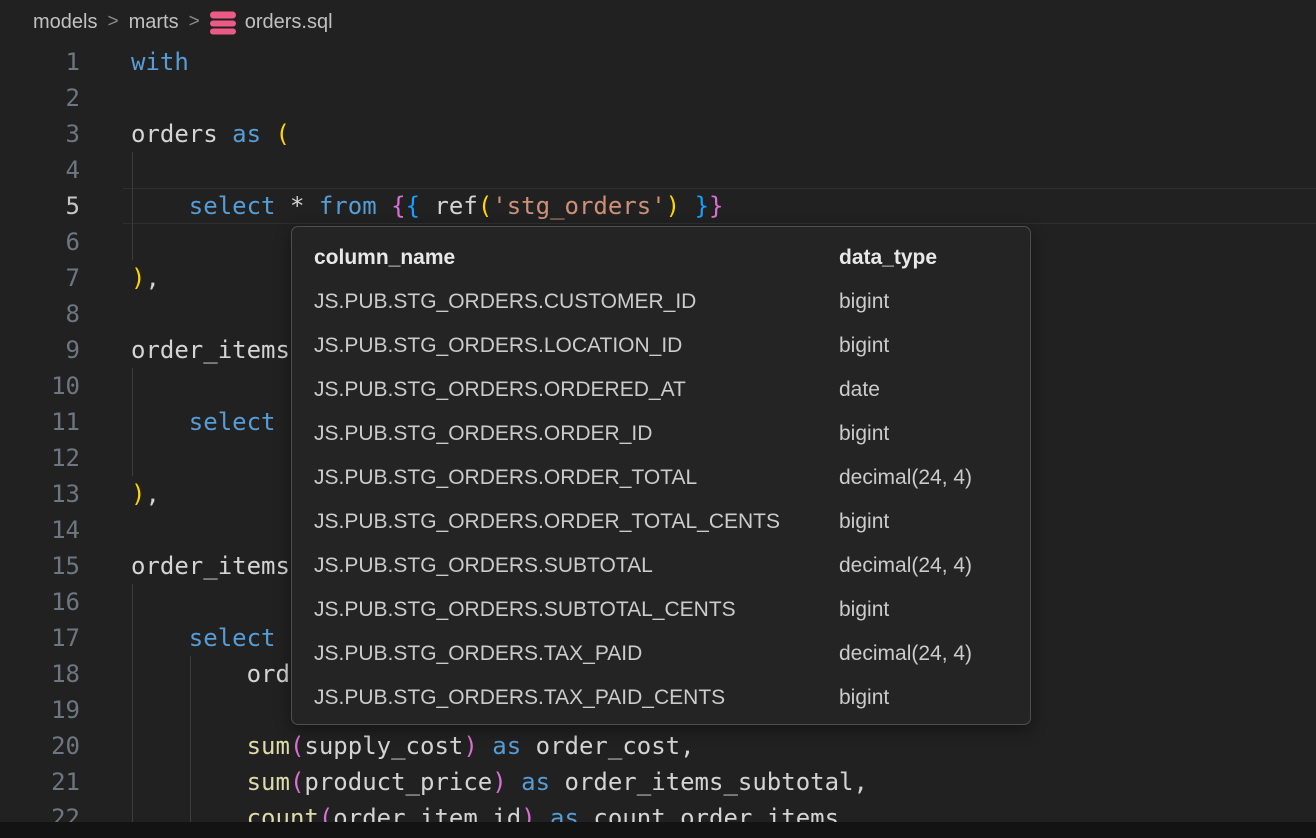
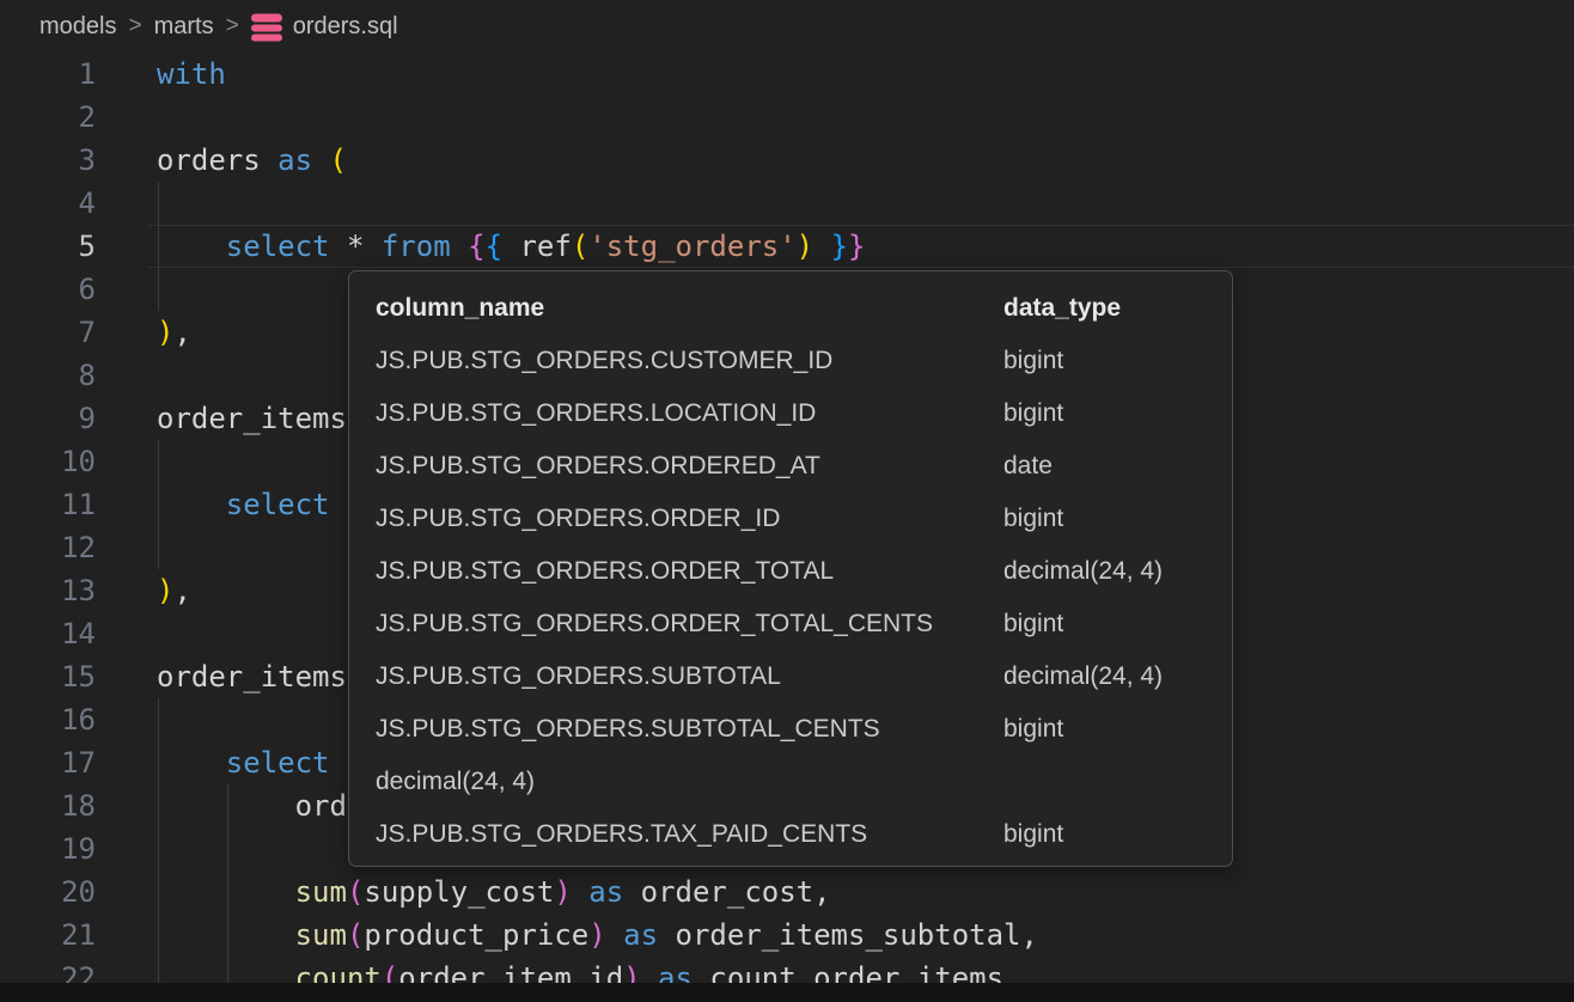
  models
  >
  marts
  >
  orders.sql
  1
  with
  2
  3
  orders as (
  4
  5
  select * from {{ ref('stg_orders') }}
  6
  7
  ),
  8
  9
  order_items
  10
  11
  select
  12
  13
  ),
  14
  15
  order_items
  16
  17
  select
  18
  ord
  19
  20
  sum(supply_cost) as order_cost,
  21
  sum(product_price) as order_items_subtotal,
  22
  count(order_item_id) as count_order_items
  column_name
  data_type
  JS.PUB.STG_ORDERS.CUSTOMER_ID
  bigint
  JS.PUB.STG_ORDERS.LOCATION_ID
  bigint
  JS.PUB.STG_ORDERS.ORDERED_AT
  date
  JS.PUB.STG_ORDERS.ORDER_ID
  bigint
  JS.PUB.STG_ORDERS.ORDER_TOTAL
  decimal(24, 4)
  JS.PUB.STG_ORDERS.ORDER_TOTAL_CENTS
  bigint
  JS.PUB.STG_ORDERS.SUBTOTAL
  decimal(24, 4)
  JS.PUB.STG_ORDERS.SUBTOTAL_CENTS
  bigint
- JS.PUB.STG_ORDERS.TAX_PAID
  decimal(24, 4)
  JS.PUB.STG_ORDERS.TAX_PAID_CENTS
  bigint
